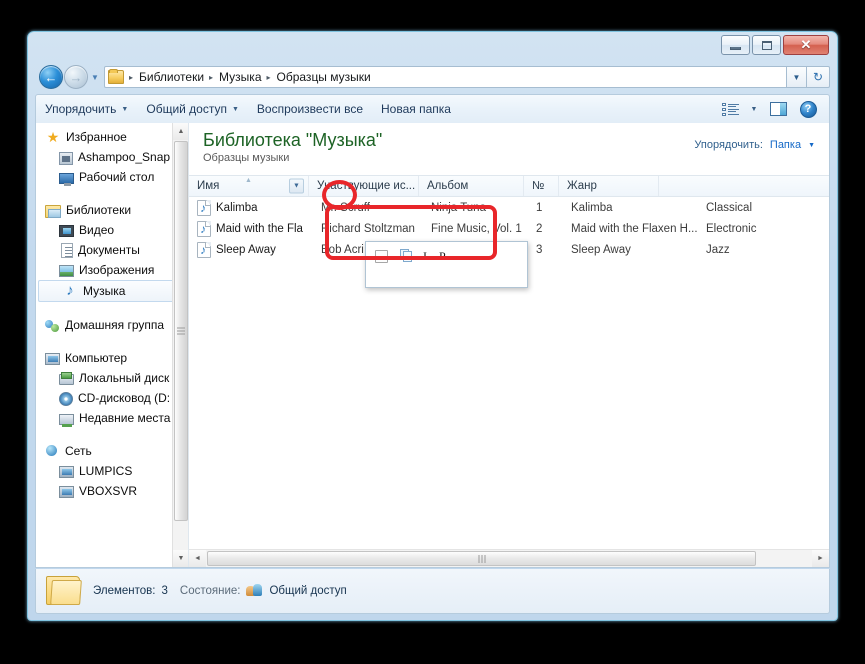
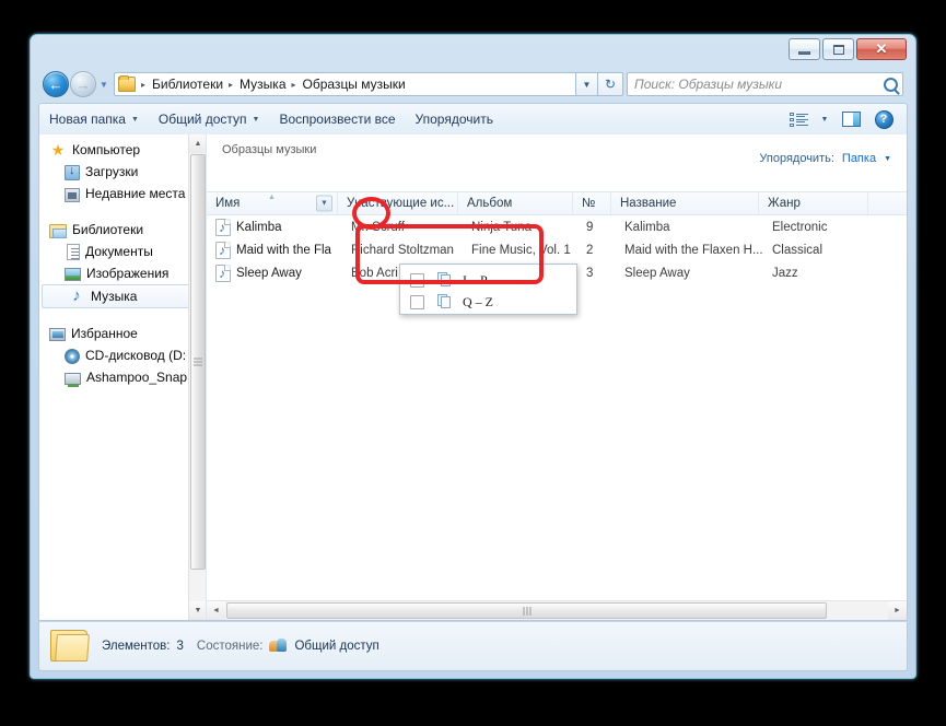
  ✕
  ←
  →
  ▼
  ▸
  Библиотеки
  ▸
  Музыка
  ▸
  Образцы музыки
  ▼
  ↻
+ Поиск: Образцы музыки
- Упорядочить
+ Новая папка
  Общий доступ
  Воспроизвести все
- Новая папка
+ Упорядочить
  ?
  ★
- Избранное
+ Компьютер
+ Загрузки
- Ashampoo_Snap
+ Недавние места
- Рабочий стол
  Библиотеки
- Видео
  Документы
  Изображения
  ♪
  Музыка
- Домашняя группа
- Компьютер
+ Избранное
- Локальный диск
  CD-дисковод (D:
- Недавние места
+ Ashampoo_Snap
- Сеть
- LUMPICS
- VBOXSVR
- Библиотека "Музыка"
  Образцы музыки
  Упорядочить:
  Папка
  Имя
  Участвующие ис...
  Альбом
  №
+ Название
  Жанр
  Kalimba
  Mr. Scruff
  Ninja Tuna
- 1
+ 9
  Kalimba
- Classical
+ Electronic
  Maid with the Fla
  Richard Stoltzman
  Fine Music, Vol. 1
  2
  Maid with the Flaxen H...
- Electronic
+ Classical
  Sleep Away
  Bob Acri
  3
  Sleep Away
  Jazz
  Элементов:
  3
  Состояние:
  Общий доступ
  I – P
+ Q – Z
